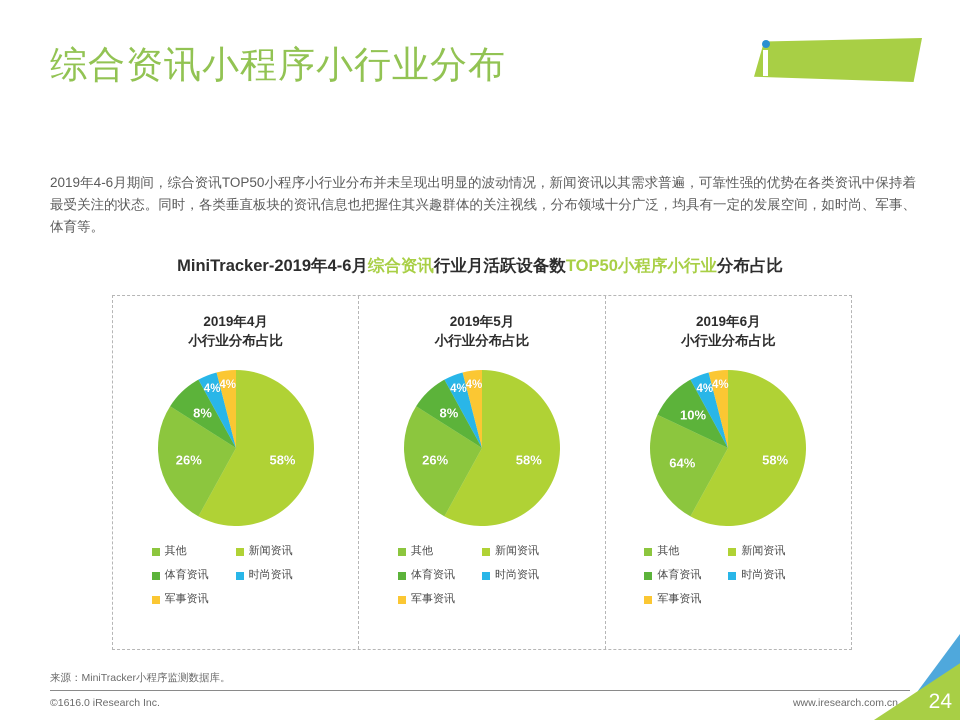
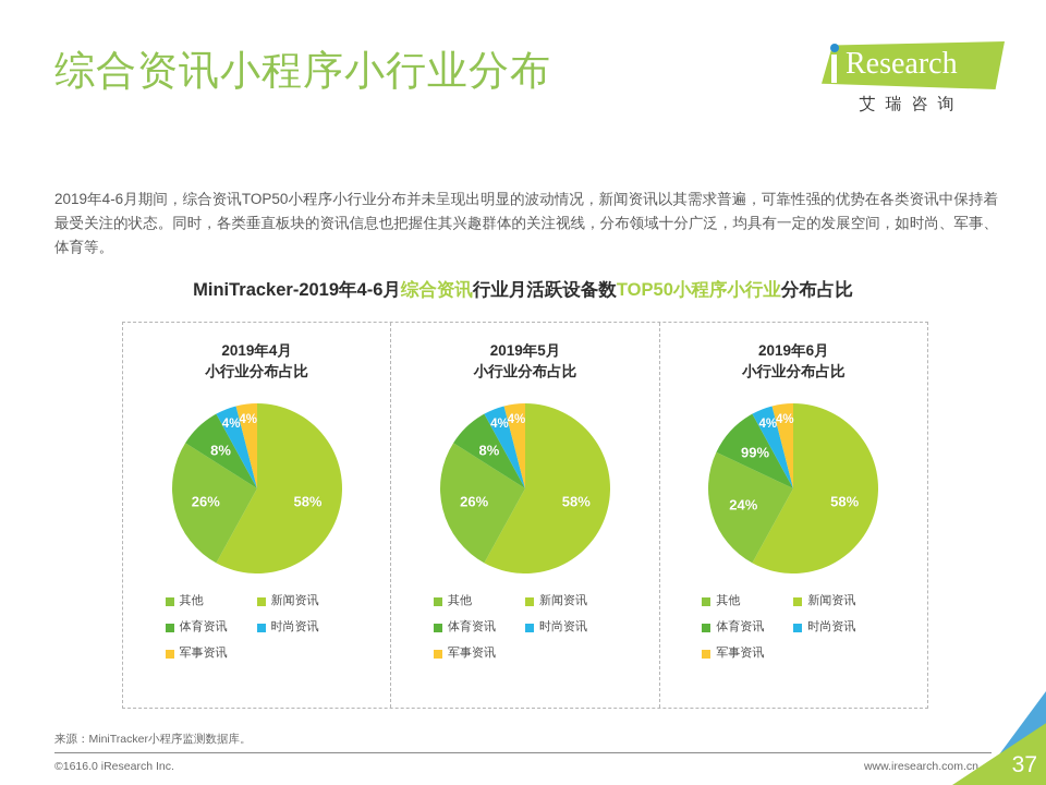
  综合资讯小程序小行业分布
+ Research
+ 艾瑞咨询
  2019年4-6月期间，综合资讯TOP50小程序小行业分布并未呈现出明显的波动情况，新闻资讯以其需求普遍，可靠性强的优势在各类资讯中保持着最受关注的状态。同时，各类垂直板块的资讯信息也把握住其兴趣群体的关注视线，分布领域十分广泛，均具有一定的发展空间，如时尚、军事、体育等。
  MiniTracker-2019年4-6月综合资讯行业月活跃设备数TOP50小程序小行业分布占比
  2019年4月
  小行业分布占比
  58%
  26%
  8%
  4%
  4%
  其他
  新闻资讯
  体育资讯
  时尚资讯
  军事资讯
  2019年5月
  小行业分布占比
  58%
  26%
  8%
  4%
  4%
  其他
  新闻资讯
  体育资讯
  时尚资讯
  军事资讯
  2019年6月
  小行业分布占比
  58%
- 64%
+ 24%
- 10%
+ 99%
  4%
  4%
  其他
  新闻资讯
  体育资讯
  时尚资讯
  军事资讯
  来源：MiniTracker小程序监测数据库。
  ©1616.0 iResearch Inc.
  www.iresearch.com.cn
- 24
+ 37
